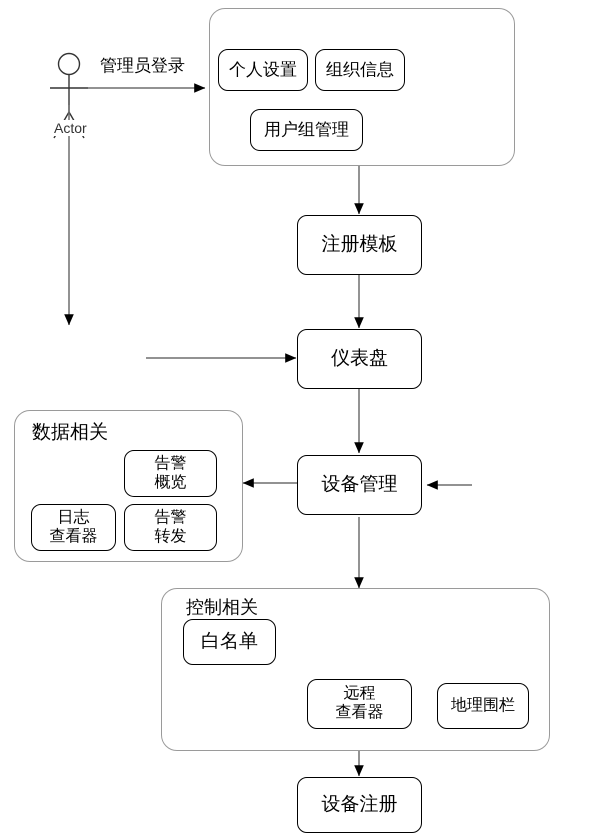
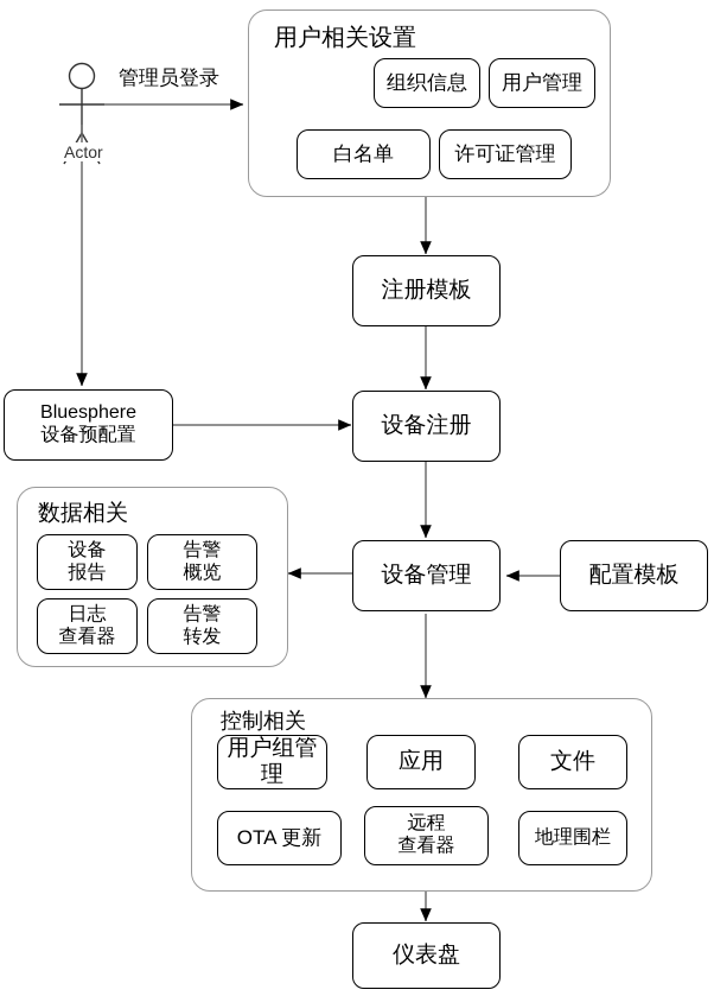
+ 用户相关设置
  数据相关
  控制相关
  管理员登录
  Actor
- 个人设置
  组织信息
+ 用户管理
- 用户组管理
+ 白名单
+ 许可证管理
  注册模板
- 仪表盘
+ 设备注册
  设备管理
- 设备注册
+ 仪表盘
+ Bluesphere
+ 设备预配置
+ 配置模板
+ 设备
+ 报告
  告警
  概览
  日志
  查看器
  告警
  转发
- 白名单
+ 用户组管理
+ 应用
+ 文件
+ OTA 更新
  远程
  查看器
  地理围栏
